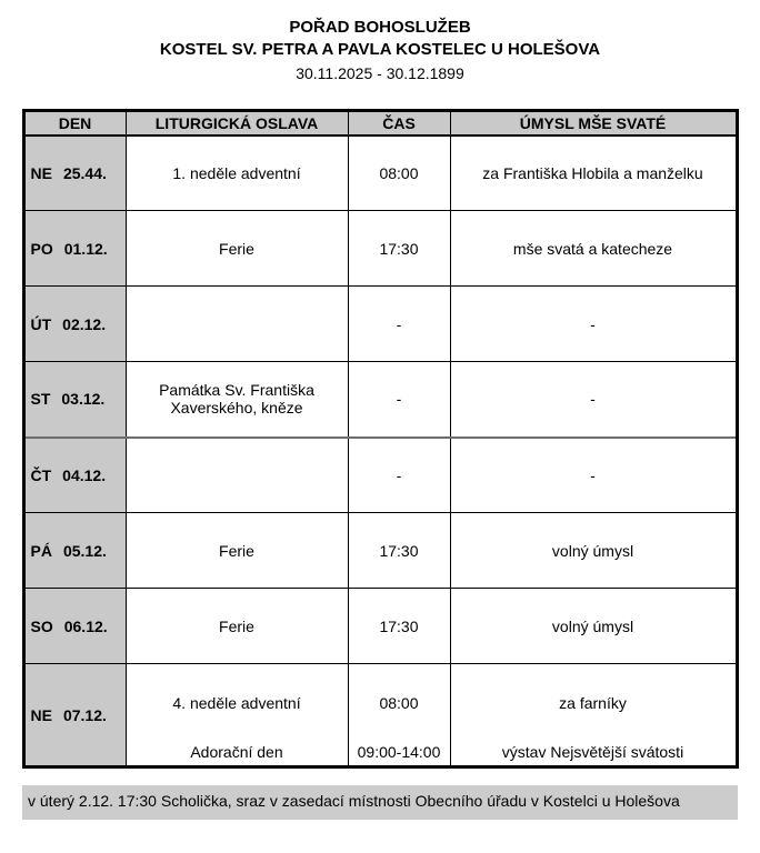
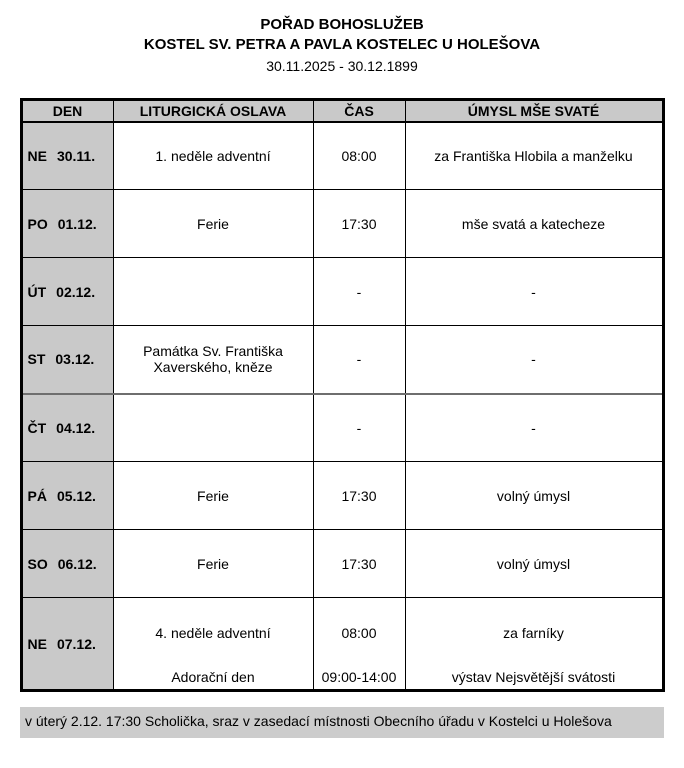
  POŘAD BOHOSLUŽEB
  KOSTEL SV. PETRA A PAVLA KOSTELEC U HOLEŠOVA
  30.11.2025 - 30.12.1899
  DEN	LITURGICKÁ OSLAVA	ČAS	ÚMYSL MŠE SVATÉ
- NE 25.44.	1. neděle adventní	08:00	za Františka Hlobila a manželku
+ NE 30.11.	1. neděle adventní	08:00	za Františka Hlobila a manželku
  PO 01.12.	Ferie	17:30	mše svatá a katecheze
  ÚT 02.12.		-	-
  ST 03.12.	Památka Sv. Františka Xaverského, kněze	-	-
  ČT 04.12.		-	-
  PÁ 05.12.	Ferie	17:30	volný úmysl
  SO 06.12.	Ferie	17:30	volný úmysl
  NE 07.12.	4. neděle adventní Adorační den	08:00 09:00-14:00	za farníky výstav Nejsvětější svátosti
  v úterý 2.12. 17:30 Scholička, sraz v zasedací místnosti Obecního úřadu v Kostelci u Holešova
